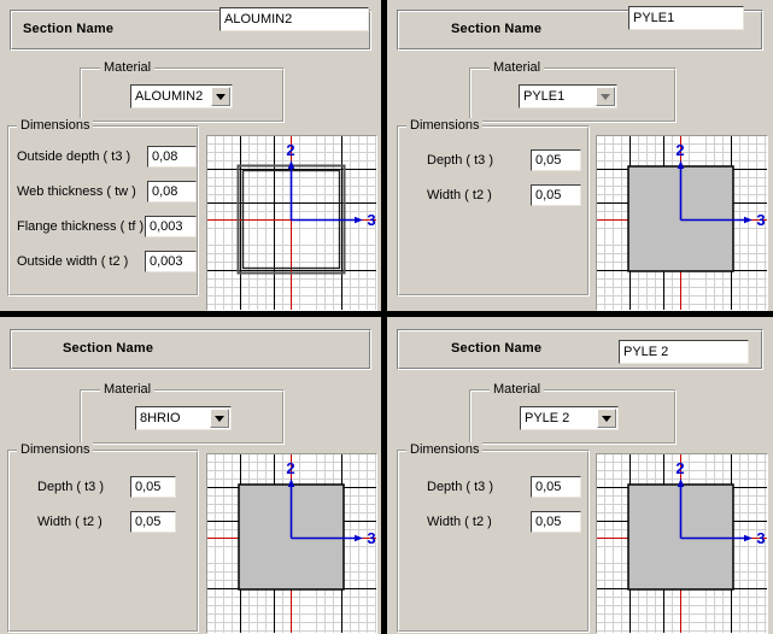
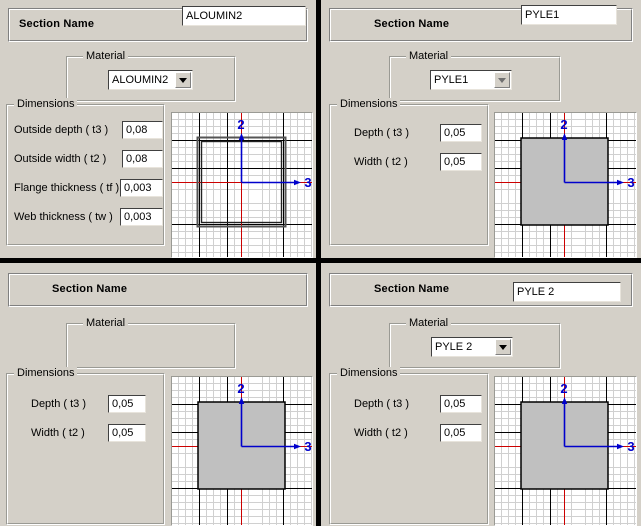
  Section Name
  ALOUMIN2
  Material
  ALOUMIN2
  Dimensions
  Outside depth ( t3 )
  0,08
- Web thickness ( tw )
+ Outside width ( t2 )
  0,08
  Flange thickness ( tf )
  0,003
- Outside width ( t2 )
+ Web thickness ( tw )
  0,003
  2
  3
  Section Name
  PYLE1
  Material
  PYLE1
  Dimensions
  Depth ( t3 )
  0,05
  Width ( t2 )
  0,05
  2
  3
  Section Name
  Material
- 8HRIO
  Dimensions
  Depth ( t3 )
  0,05
  Width ( t2 )
  0,05
  2
  3
  Section Name
  PYLE 2
  Material
  PYLE 2
  Dimensions
  Depth ( t3 )
  0,05
  Width ( t2 )
  0,05
  2
  3
